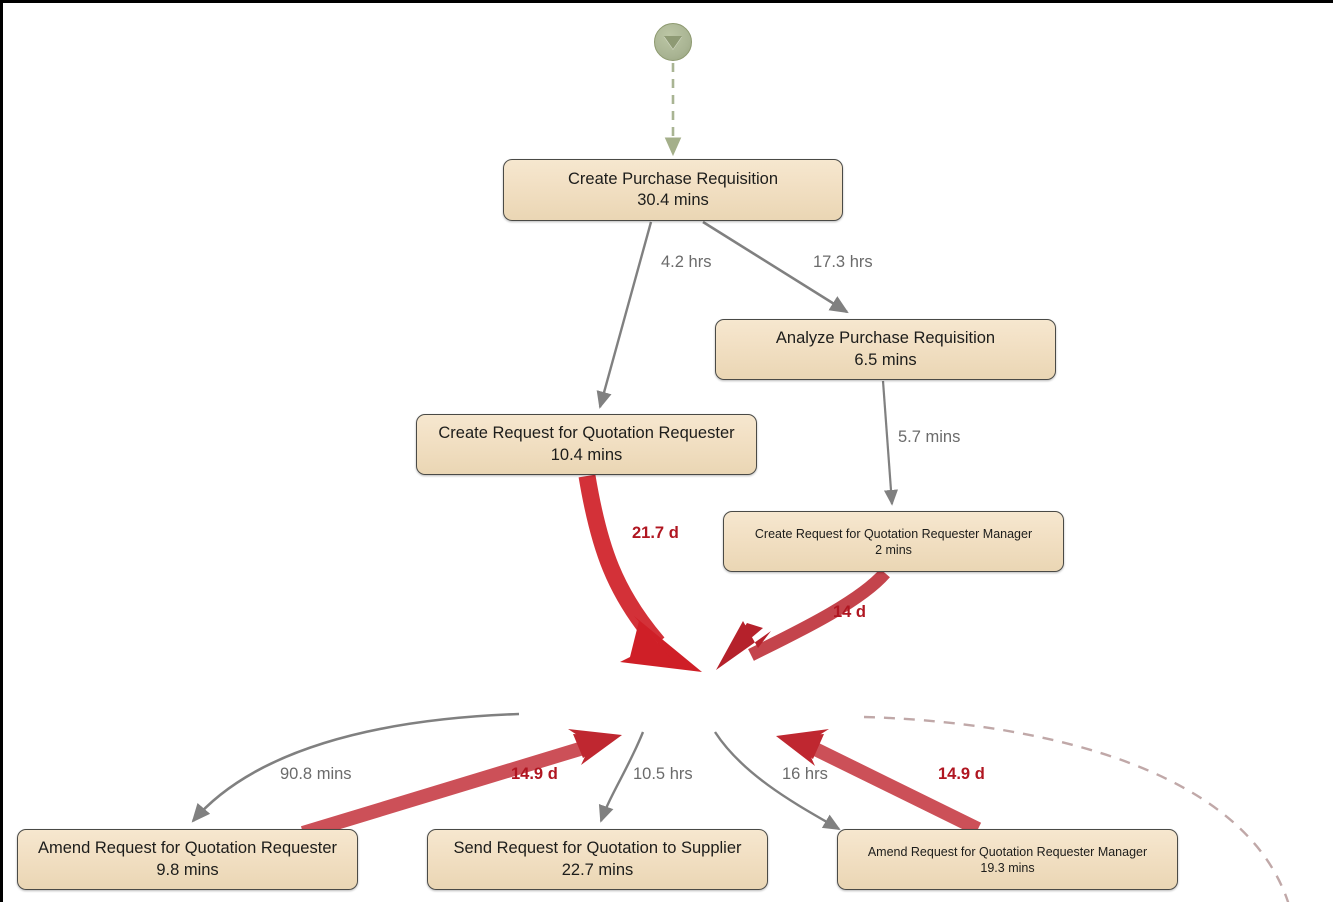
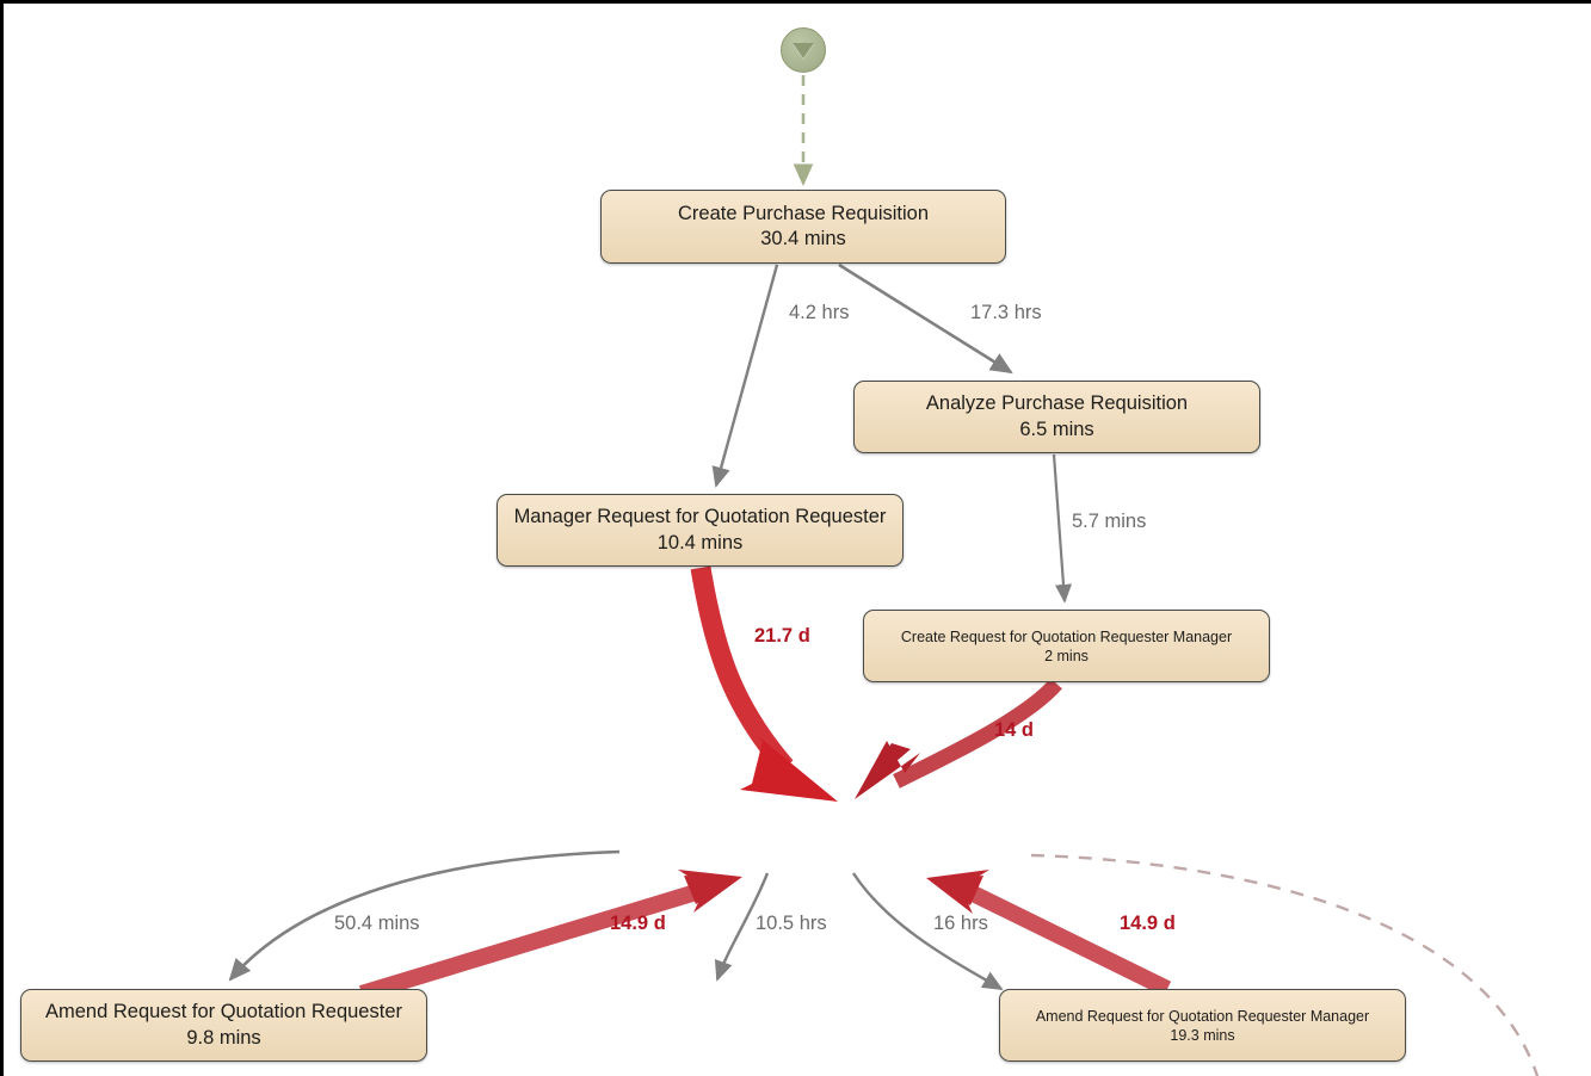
  Create Purchase Requisition
  30.4 mins
  Analyze Purchase Requisition
  6.5 mins
- Create Request for Quotation Requester
+ Manager Request for Quotation Requester
  10.4 mins
  Create Request for Quotation Requester Manager
  2 mins
  Amend Request for Quotation Requester
  9.8 mins
- Send Request for Quotation to Supplier
- 22.7 mins
  Amend Request for Quotation Requester Manager
  19.3 mins
  4.2 hrs
  17.3 hrs
  5.7 mins
  21.7 d
  14 d
- 90.8 mins
+ 50.4 mins
  14.9 d
  10.5 hrs
  16 hrs
  14.9 d
